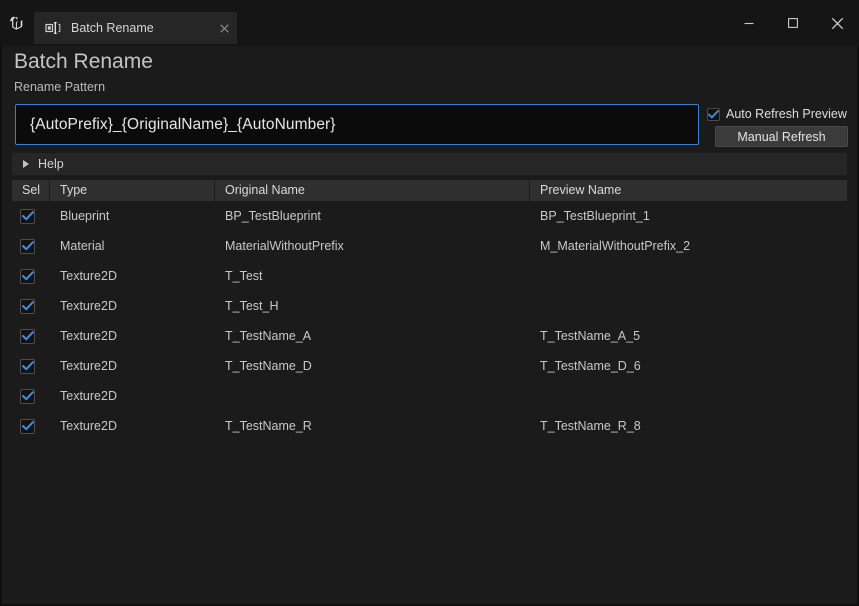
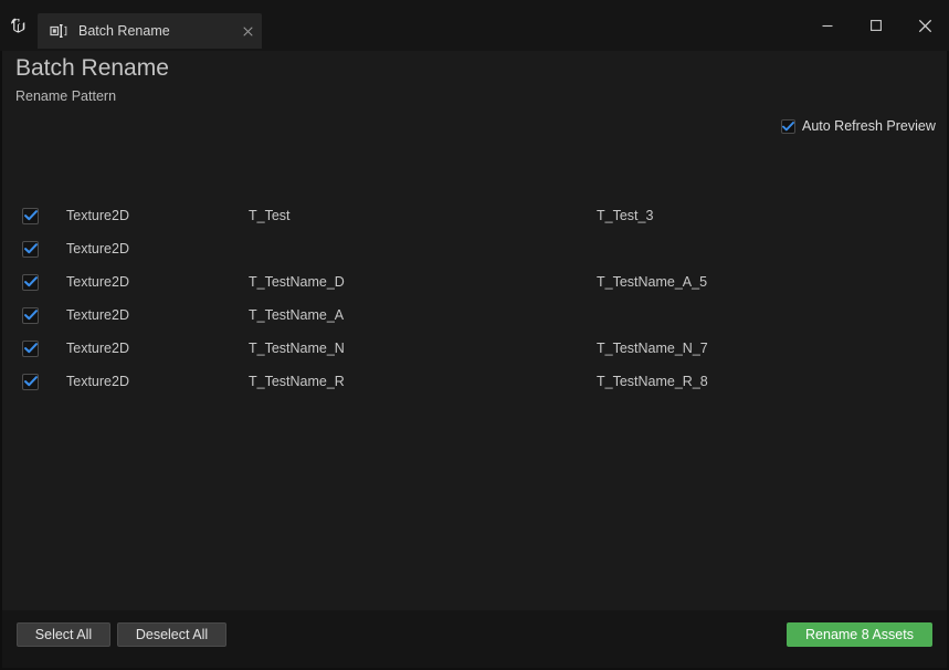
  Batch Rename
  Batch Rename
  Rename Pattern
- {AutoPrefix}_{OriginalName}_{AutoNumber}
  Auto Refresh Preview
- Manual Refresh
- Help
- Sel
- Type
- Original Name
- Preview Name
- Blueprint
- BP_TestBlueprint
- BP_TestBlueprint_1
- Material
- MaterialWithoutPrefix
- M_MaterialWithoutPrefix_2
  Texture2D
  T_Test
+ T_Test_3
  Texture2D
- T_Test_H
  Texture2D
- T_TestName_A
+ T_TestName_D
  T_TestName_A_5
  Texture2D
- T_TestName_D
+ T_TestName_A
- T_TestName_D_6
  Texture2D
+ T_TestName_N
+ T_TestName_N_7
  Texture2D
  T_TestName_R
  T_TestName_R_8
+ Select All
+ Deselect All
+ Rename 8 Assets
